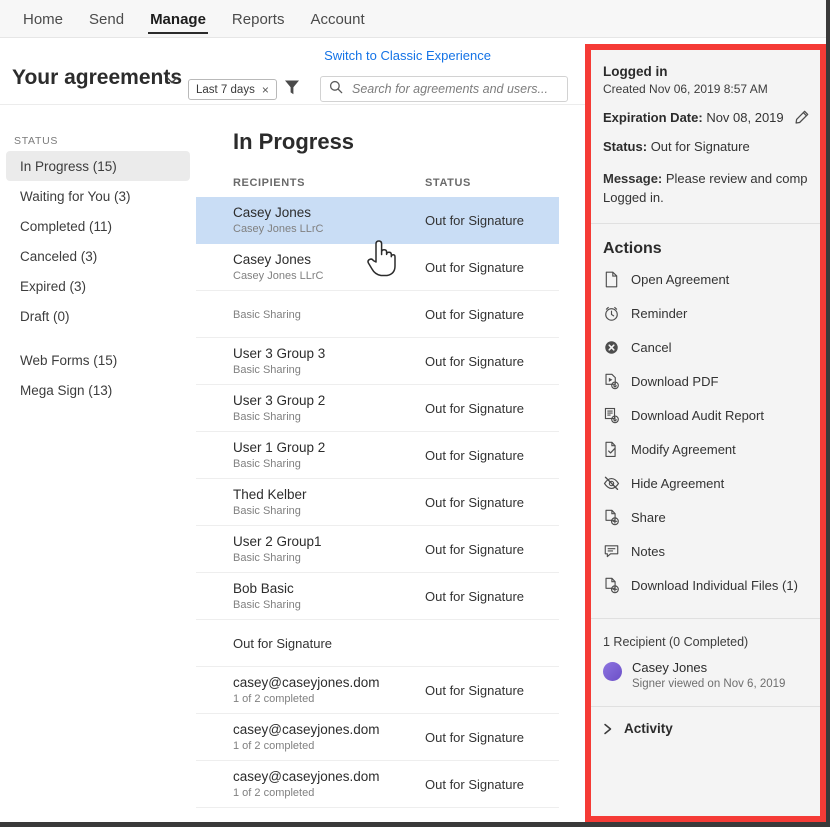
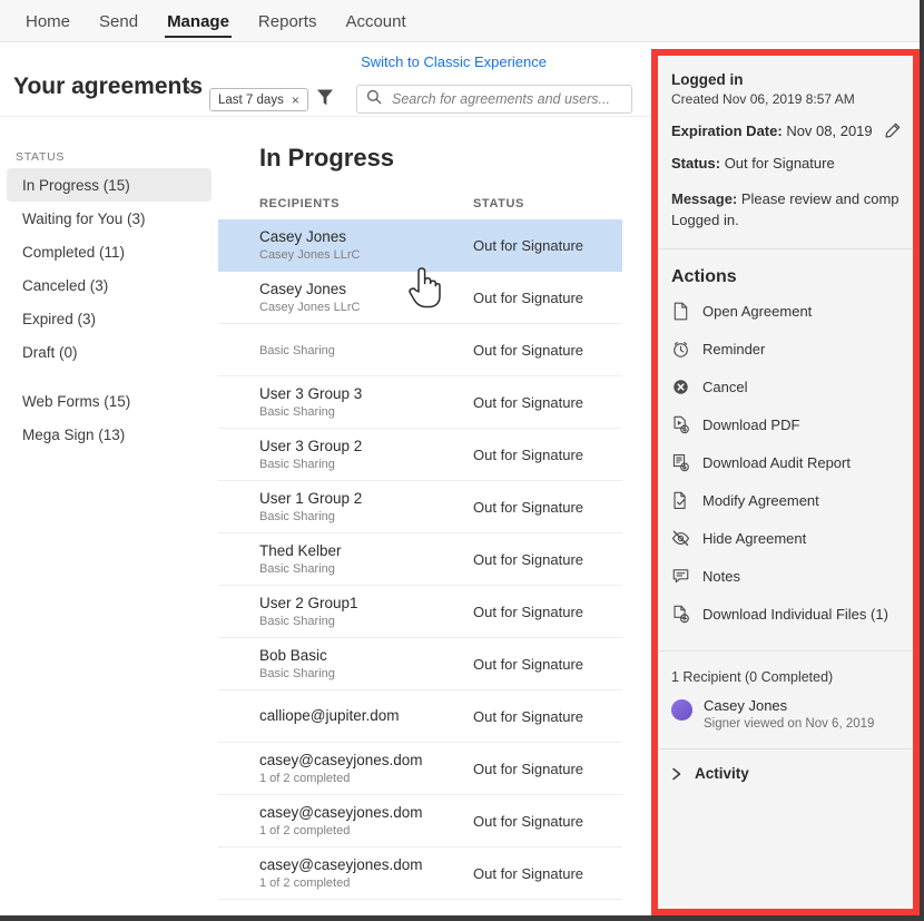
  Home
  Send
  Manage
  Reports
  Account
  Switch to Classic Experience
  Your agreemen
  Last 7 days
  ×
  Search for agreements and users...
  STATUS
  In Progress (15)
  Waiting for You (3)
  Completed (11)
  Canceled (3)
  Expired (3)
  Draft (0)
  Web Forms (15)
  Mega Sign (13)
  In Progress
  RECIPIENTS
  STATUS
  Casey Jones
  Casey Jones LLrC
  Out for Signature
  Casey Jones
  Casey Jones LLrC
  Out for Signature
  Basic Sharing
  Out for Signature
  User 3 Group 3
  Basic Sharing
  Out for Signature
  User 3 Group 2
  Basic Sharing
  Out for Signature
  User 1 Group 2
  Basic Sharing
  Out for Signature
  Thed Kelber
  Basic Sharing
  Out for Signature
  User 2 Group1
  Basic Sharing
  Out for Signature
  Bob Basic
  Basic Sharing
  Out for Signature
+ calliope@jupiter.dom
  Out for Signature
  casey@caseyjones.dom
  1 of 2 completed
  Out for Signature
  casey@caseyjones.dom
  1 of 2 completed
  Out for Signature
  casey@caseyjones.dom
  1 of 2 completed
  Out for Signature
  Logged in
  Created Nov 06, 2019 8:57 AM
  Expiration Date: Nov 08, 2019
  Status: Out for Signature
  Message: Please review and comp
  Logged in.
  Actions
  Open Agreement
  Reminder
  Cancel
  Download PDF
  Download Audit Report
  Modify Agreement
  Hide Agreement
- Share
  Notes
  Download Individual Files (1)
  1 Recipient (0 Completed)
  Casey Jones
  Signer viewed on Nov 6, 2019
  Activity
